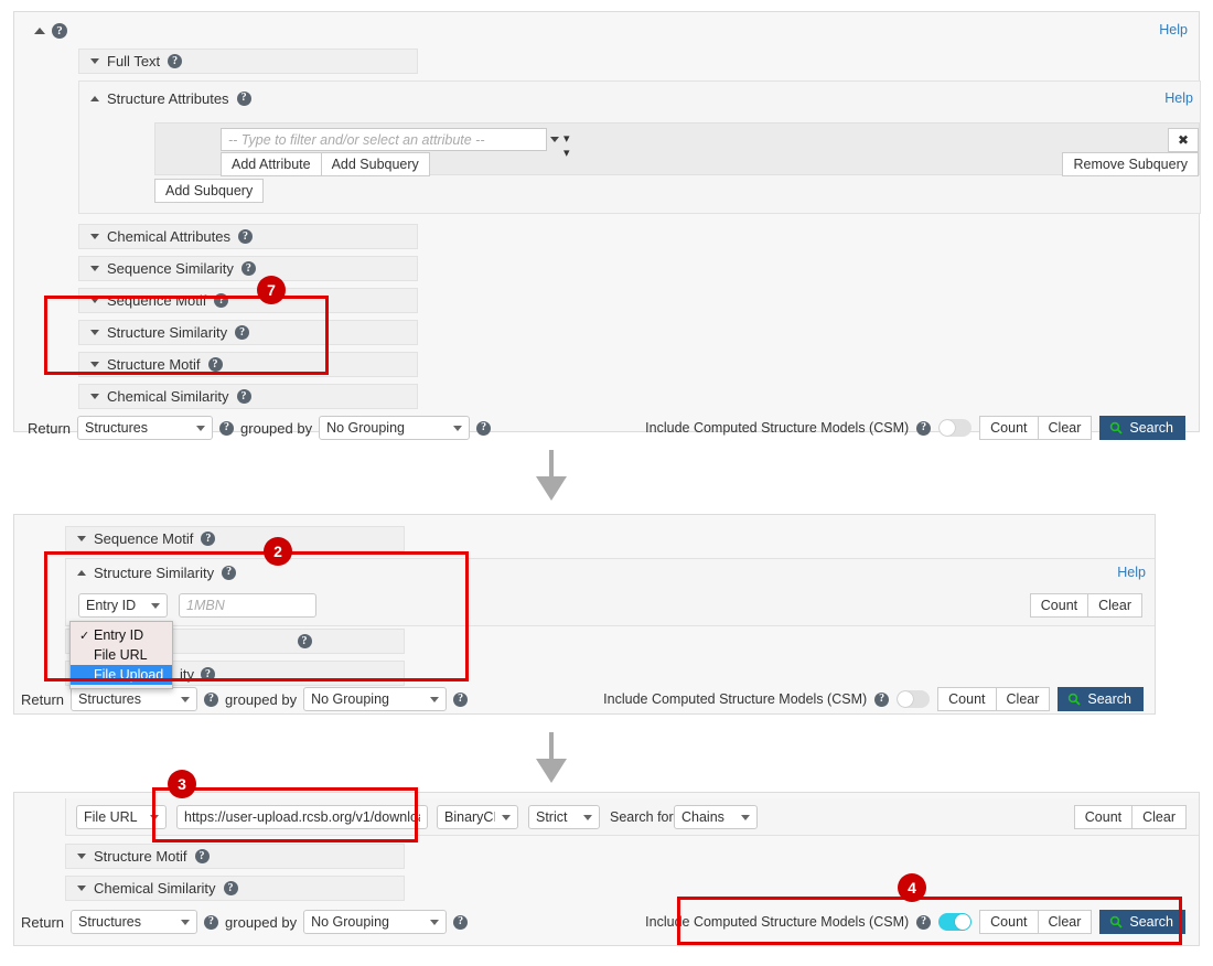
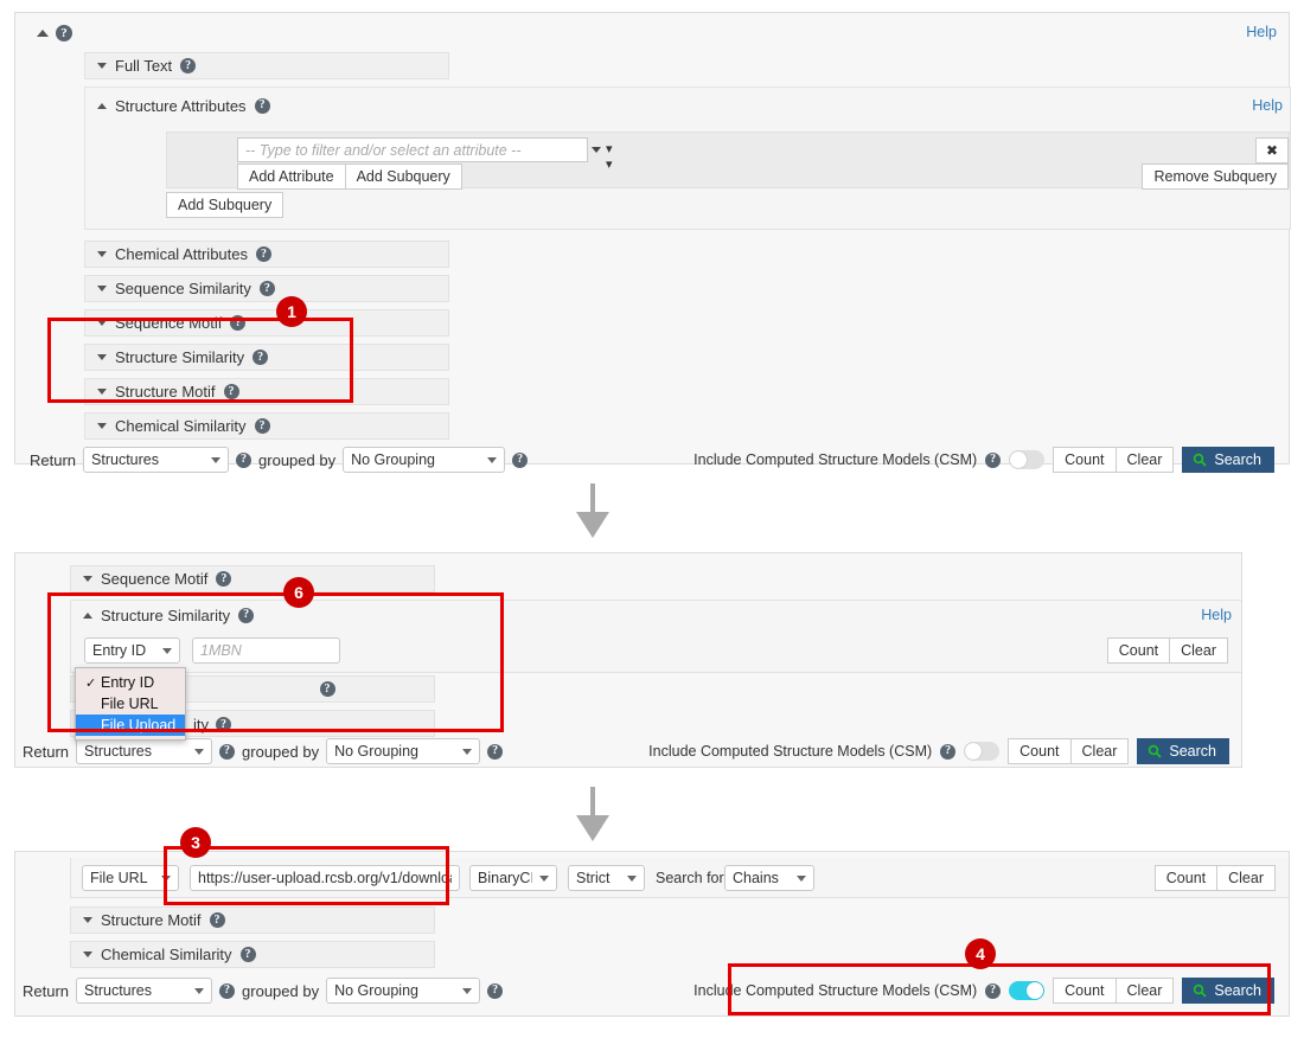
  ?
  Help
  Full Text
  ?
  Structure Attributes
  ?
  Help
  -- Type to filter and/or select an attribute --
  ▾
  ▾
  Add Attribute
  Add Subquery
  ✖
  Remove Subquery
  Add Subquery
  Chemical Attributes
  ?
  Sequence Similarity
  ?
  Sequence Motif
  ?
  Structure Similarity
  ?
  Structure Motif
  ?
  Chemical Similarity
  ?
  Return
  Structures
  ?
  grouped by
  No Grouping
  ?
  Include Computed Structure Models (CSM)
  ?
  Count
  Clear
  Search
- 7
+ 1
  Sequence Motif
  ?
  Structure Similarity
  ?
  Help
  Entry ID
  1MBN
  Count
  Clear
  ?
  ity
  ?
  ✓
  Entry ID
  File URL
  File Upload
  Return
  Structures
  ?
  grouped by
  No Grouping
  ?
  Include Computed Structure Models (CSM)
  ?
  Count
  Clear
  Search
- 2
+ 6
  File URL
  https://user-upload.rcsb.org/v1/downlo
  BinaryC
  Strict
  Search for
  Chains
  Count
  Clear
  Structure Motif
  ?
  Chemical Similarity
  ?
  Return
  Structures
  ?
  grouped by
  No Grouping
  ?
  Include Computed Structure Models (CSM)
  ?
  Count
  Clear
  Search
  3
  4
